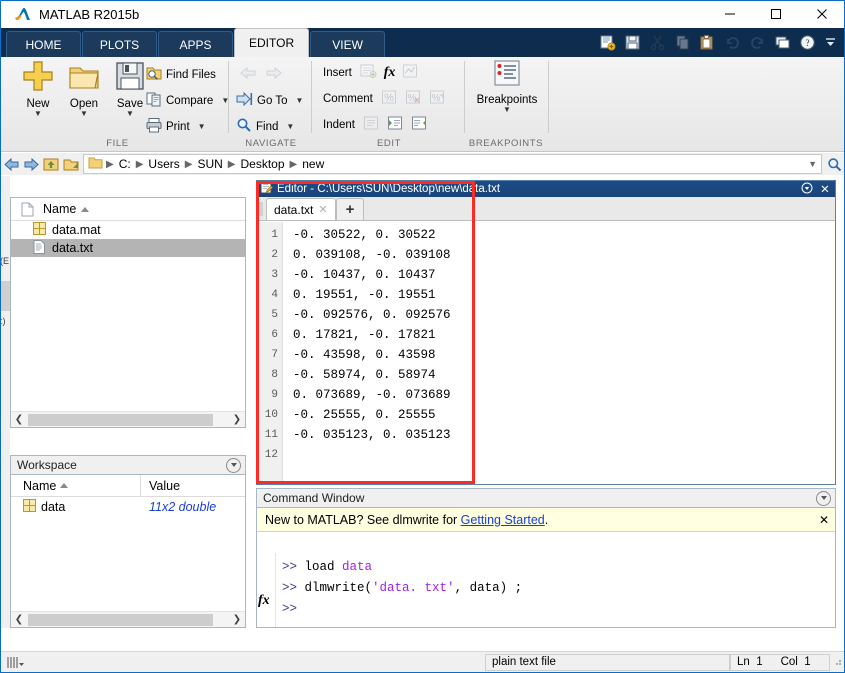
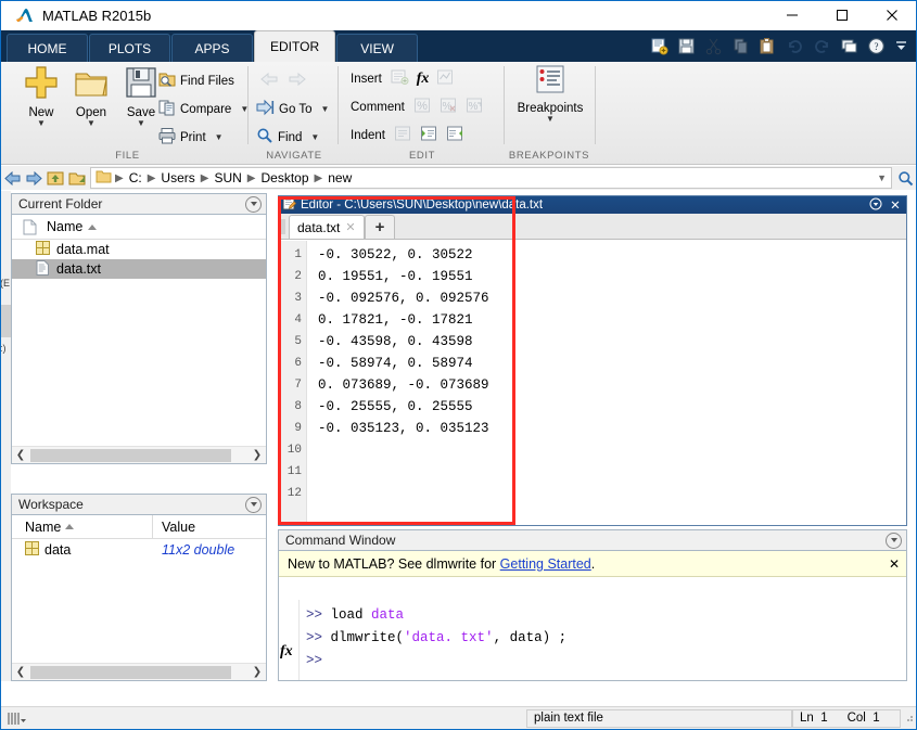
  MATLAB R2015b
  HOME
  PLOTS
  APPS
  EDITOR
  VIEW
  ?
  New
  ▼
  Open
  ▼
  Save
  ▼
  Find Files
  Compare
  ▼
  Print
  ▼
  FILE
  Go To
  ▼
  Find
  ▼
  NAVIGATE
  Insert
  fx
  Comment
  %
  %
  %
  Indent
  EDIT
  Breakpoints
  ▼
  BREAKPOINTS
  ▶
  C:
  ▶
  Users
  ▶
  SUN
  ▶
  Desktop
  ▶
  new
  ▼
  (E
  :)
+ Current Folder
  Name
  data.mat
  data.txt
  ❮
  ❯
  Workspace
  Name
  Value
  data
  11x2 double
  ❮
  ❯
  Editor - C:\Users\SUN\Desktop\new\data.txt
  ✕
  data.txt
  ✕
  +
  1
  2
  3
  4
  5
  6
  7
  8
  9
  10
  11
  12
  -0. 30522, 0. 30522
- 0. 039108, -0. 039108
- -0. 10437, 0. 10437
  0. 19551, -0. 19551
  -0. 092576, 0. 092576
  0. 17821, -0. 17821
  -0. 43598, 0. 43598
  -0. 58974, 0. 58974
  0. 073689, -0. 073689
  -0. 25555, 0. 25555
  -0. 035123, 0. 035123
  Command Window
  New to MATLAB? See dlmwrite for Getting Started.
  ✕
  fx
  >> load data
  >> dlmwrite('data. txt', data) ;
  >>
  plain text file
  Ln 1
  Col 1
